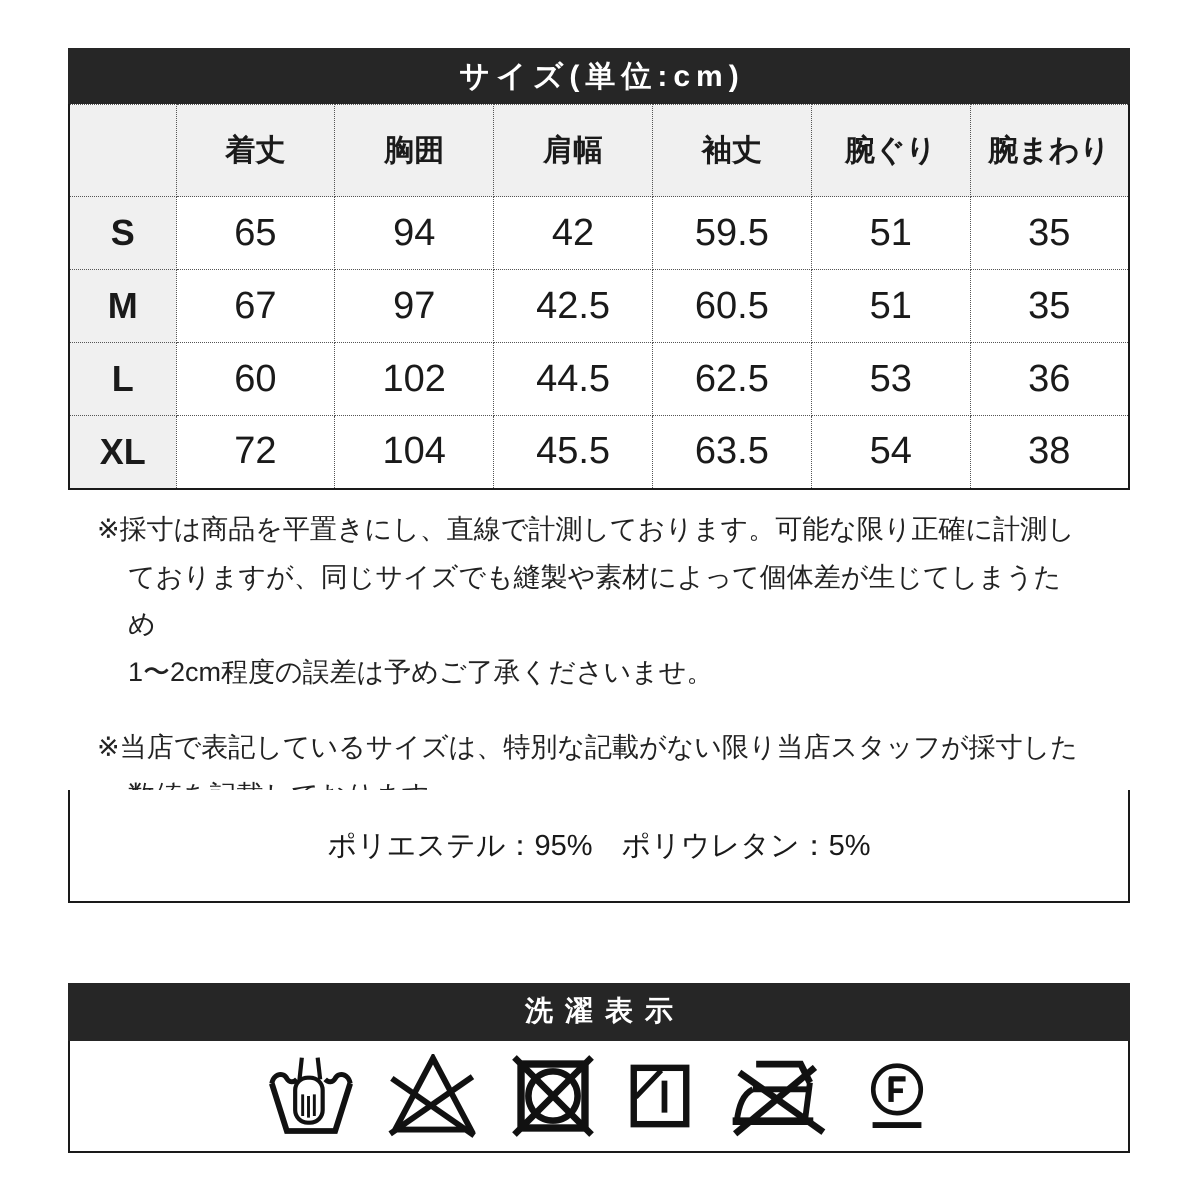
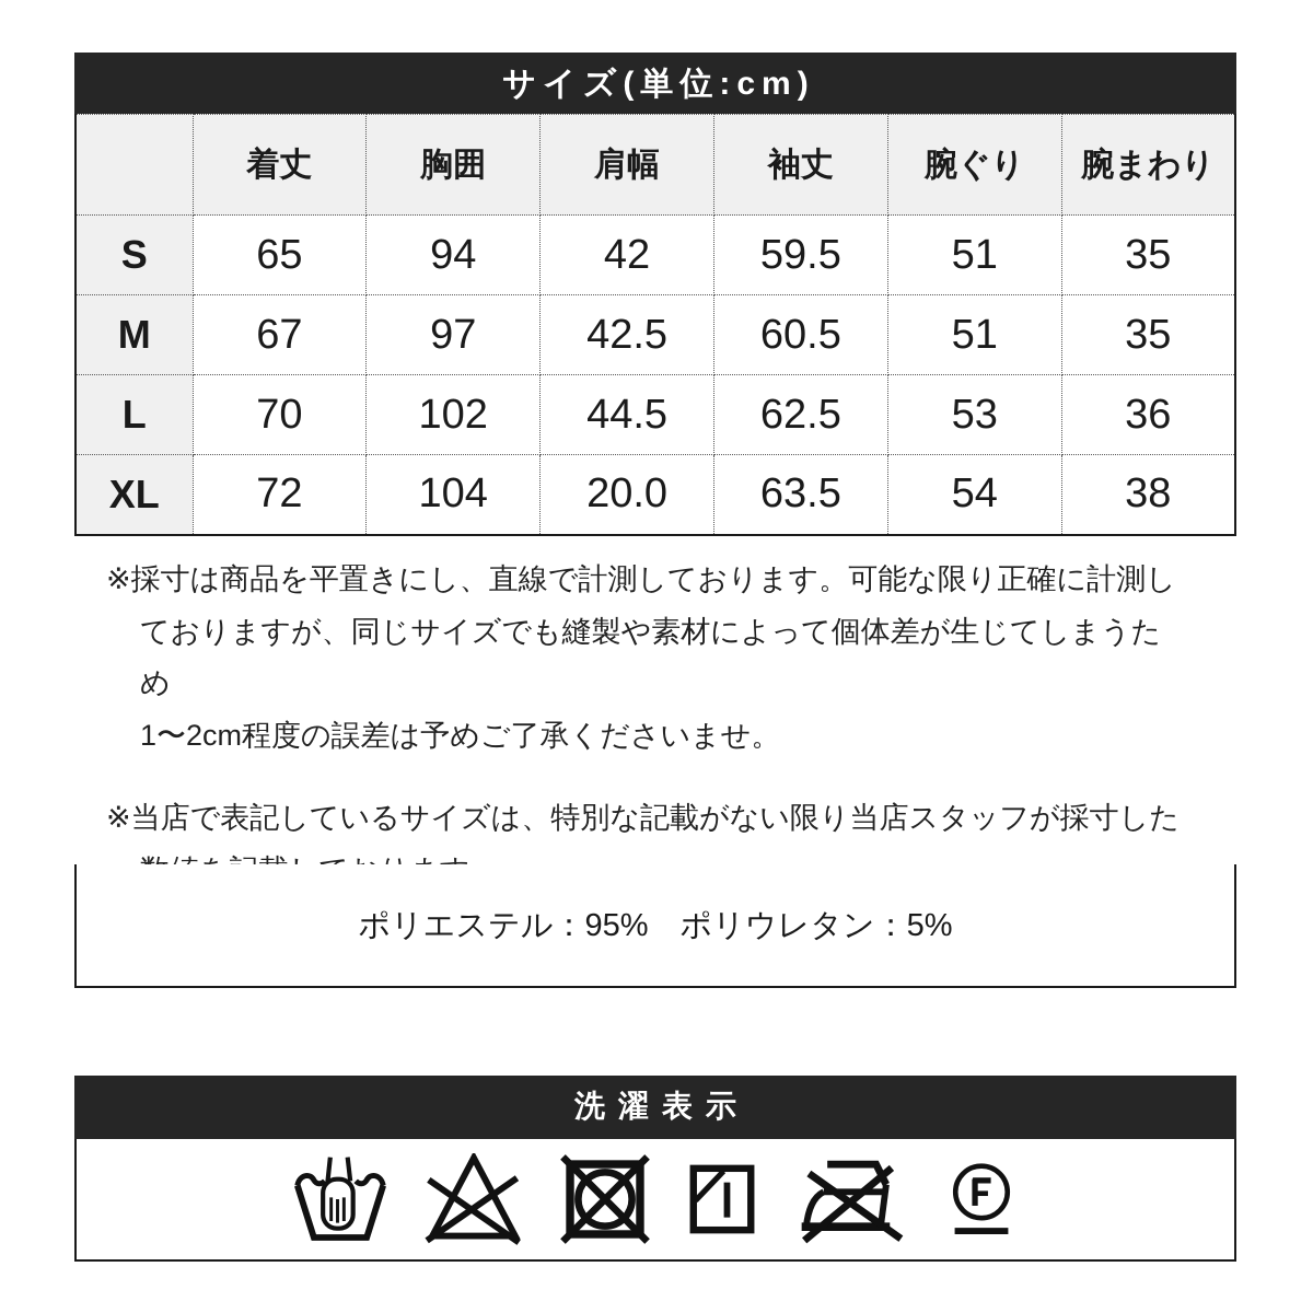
  サイズ(単位:cm)
  	着丈	胸囲	肩幅	袖丈	腕ぐり	腕まわり
  S	65	94	42	59.5	51	35
  M	67	97	42.5	60.5	51	35
- L	60	102	44.5	62.5	53	36
+ L	70	102	44.5	62.5	53	36
- XL	72	104	45.5	63.5	54	38
+ XL	72	104	20.0	63.5	54	38
  ※採寸は商品を平置きにし、直線で計測しております。可能な限り正確に計測し
  ておりますが、同じサイズでも縫製や素材によって個体差が生じてしまうため
  1〜2cm程度の誤差は予めご了承くださいませ。
  ※当店で表記しているサイズは、特別な記載がない限り当店スタッフが採寸した
  ポリエステル：95% ポリウレタン：5%
  洗濯表示
